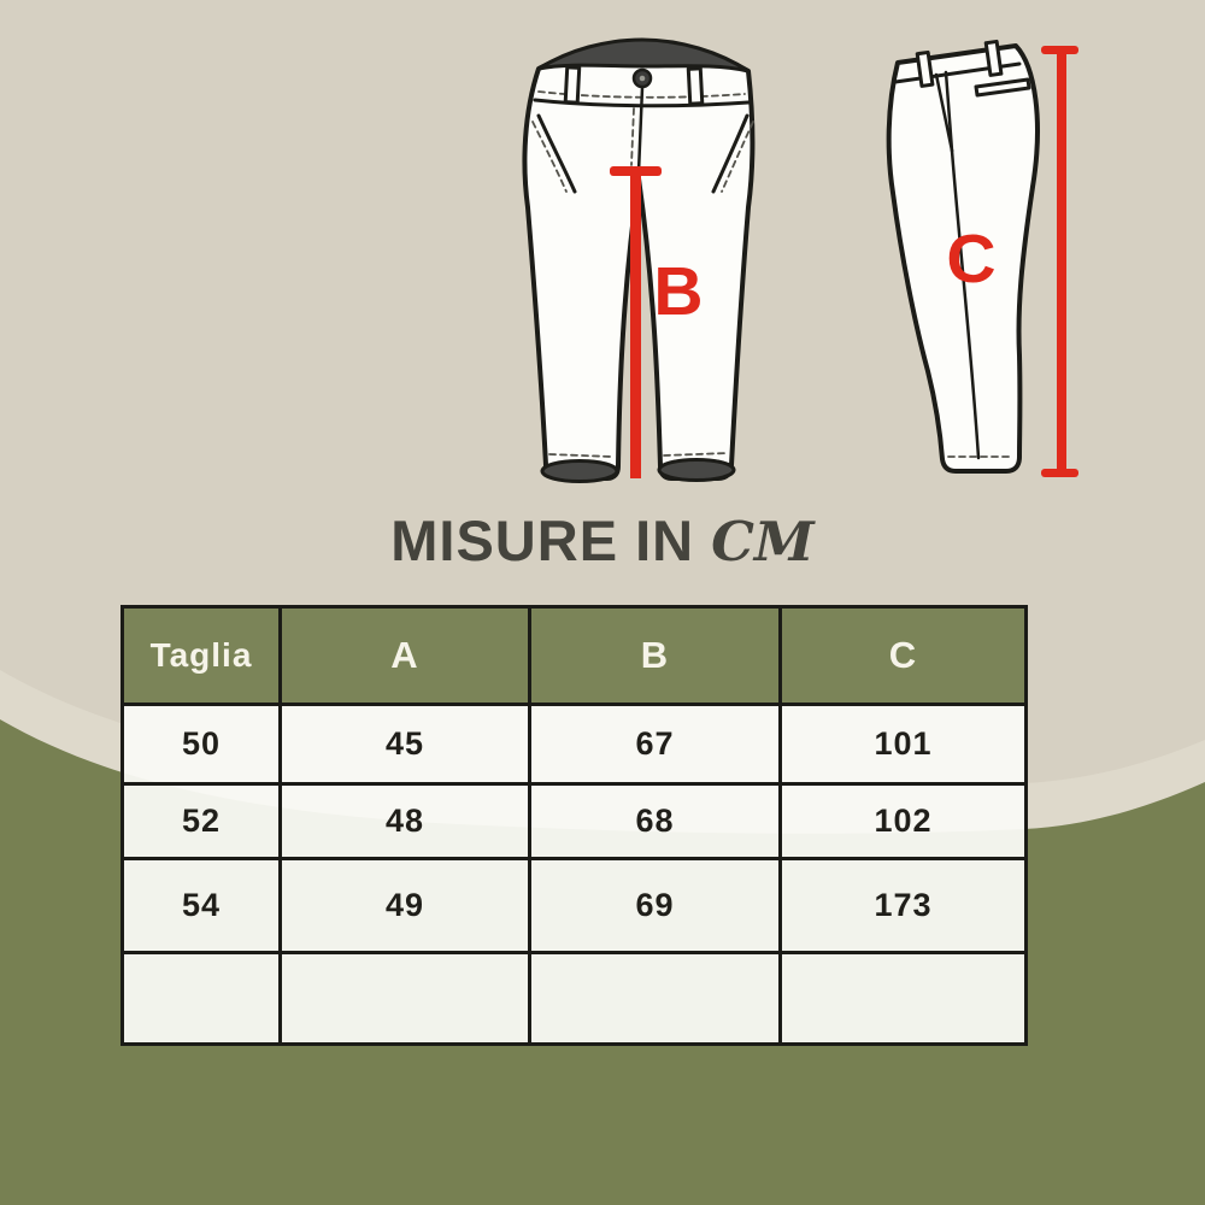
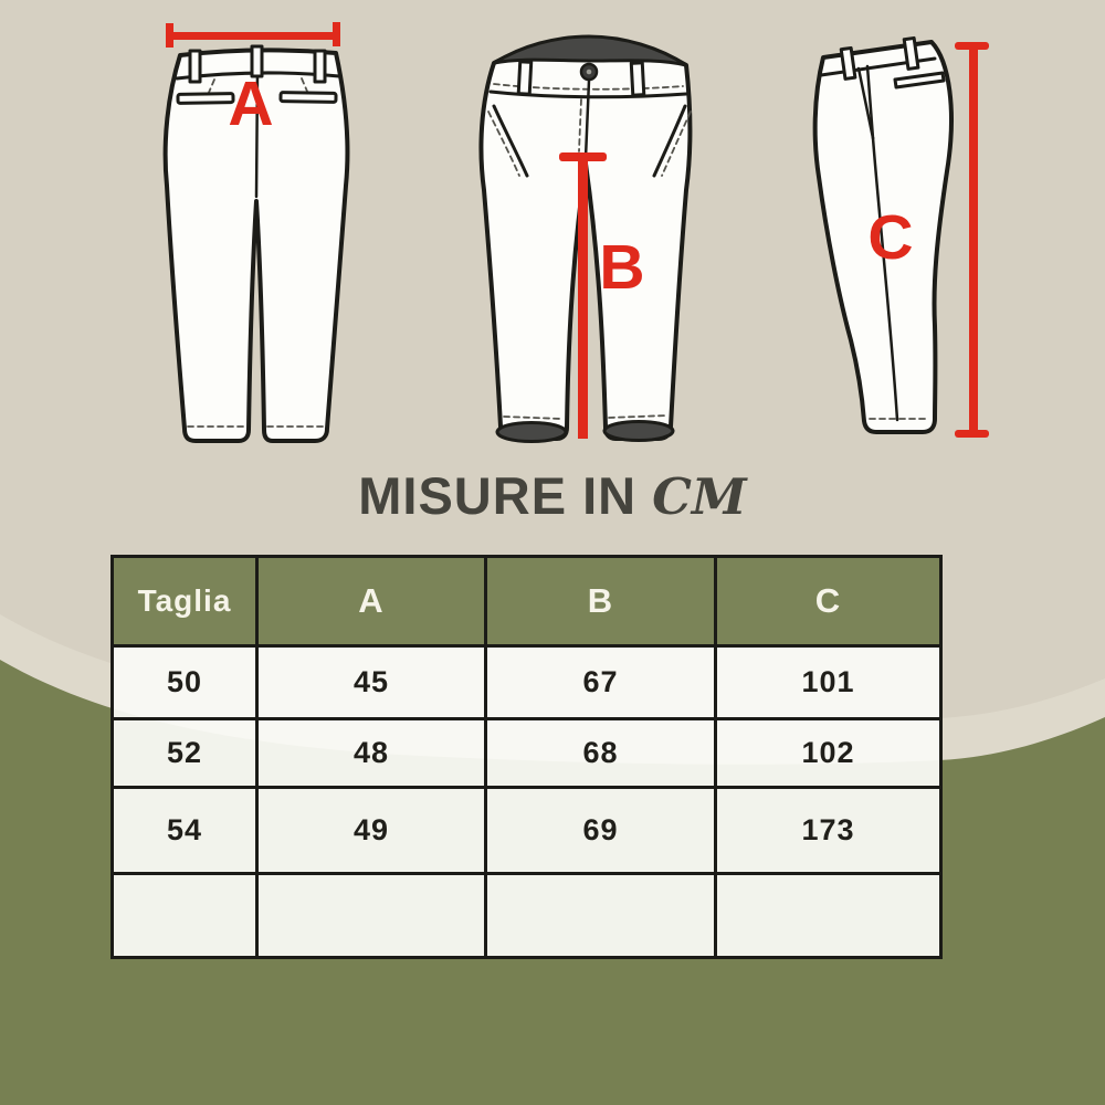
+ A
  B
  C
  MISURE IN CM
  Taglia	A	B	C
  50	45	67	101
  52	48	68	102
  54	49	69	173
